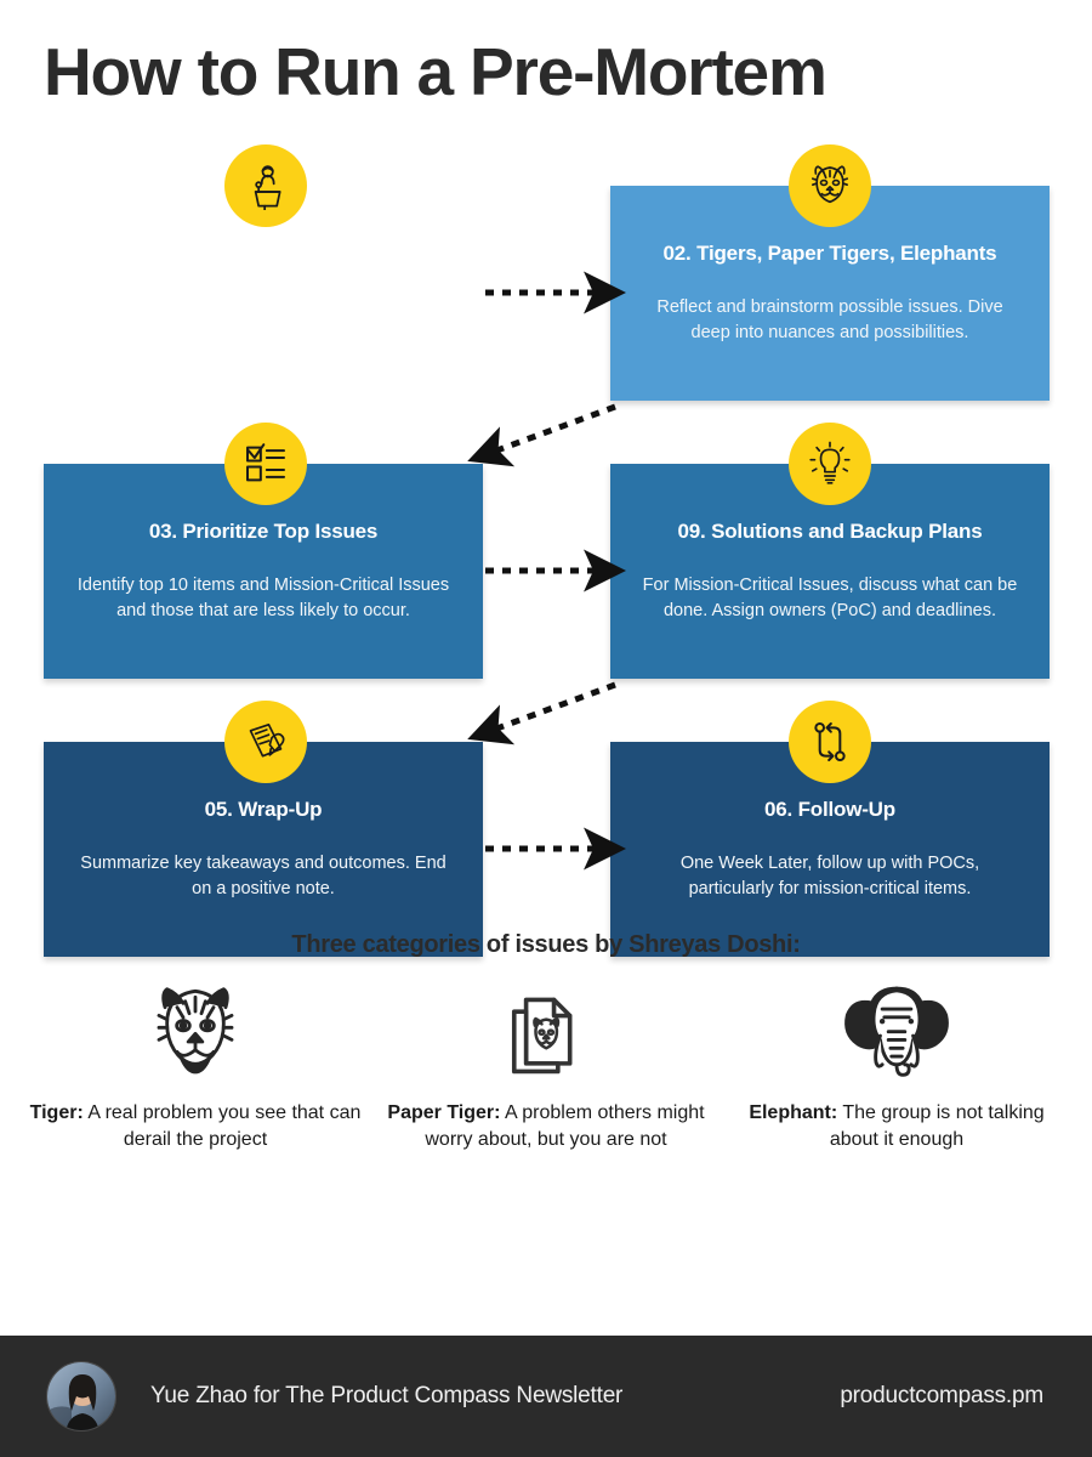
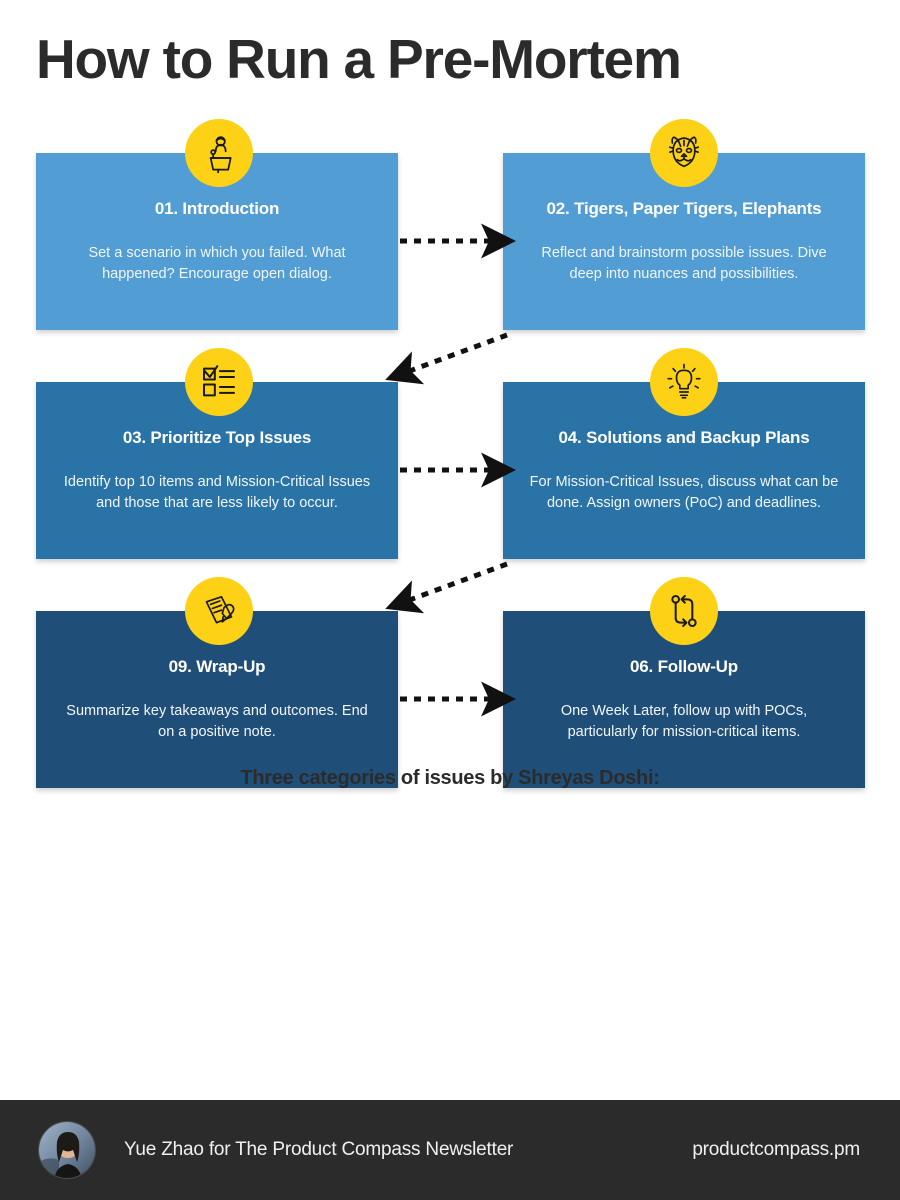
  How to Run a Pre-Mortem
+ 01. Introduction
+ Set a scenario in which you failed. What happened? Encourage open dialog.
  02. Tigers, Paper Tigers, Elephants
  Reflect and brainstorm possible issues. Dive deep into nuances and possibilities.
  03. Prioritize Top Issues
  Identify top 10 items and Mission-Critical Issues and those that are less likely to occur.
- 09. Solutions and Backup Plans
+ 04. Solutions and Backup Plans
  For Mission-Critical Issues, discuss what can be done. Assign owners (PoC) and deadlines.
- 05. Wrap-Up
+ 09. Wrap-Up
  Summarize key takeaways and outcomes. End on a positive note.
  06. Follow-Up
  One Week Later, follow up with POCs, particularly for mission-critical items.
  Three categories of issues by Shreyas Doshi:
- Tiger: A real problem you see that can derail the project
- Paper Tiger: A problem others might worry about, but you are not
- Elephant: The group is not talking about it enough
  Yue Zhao for The Product Compass Newsletter
  productcompass.pm
